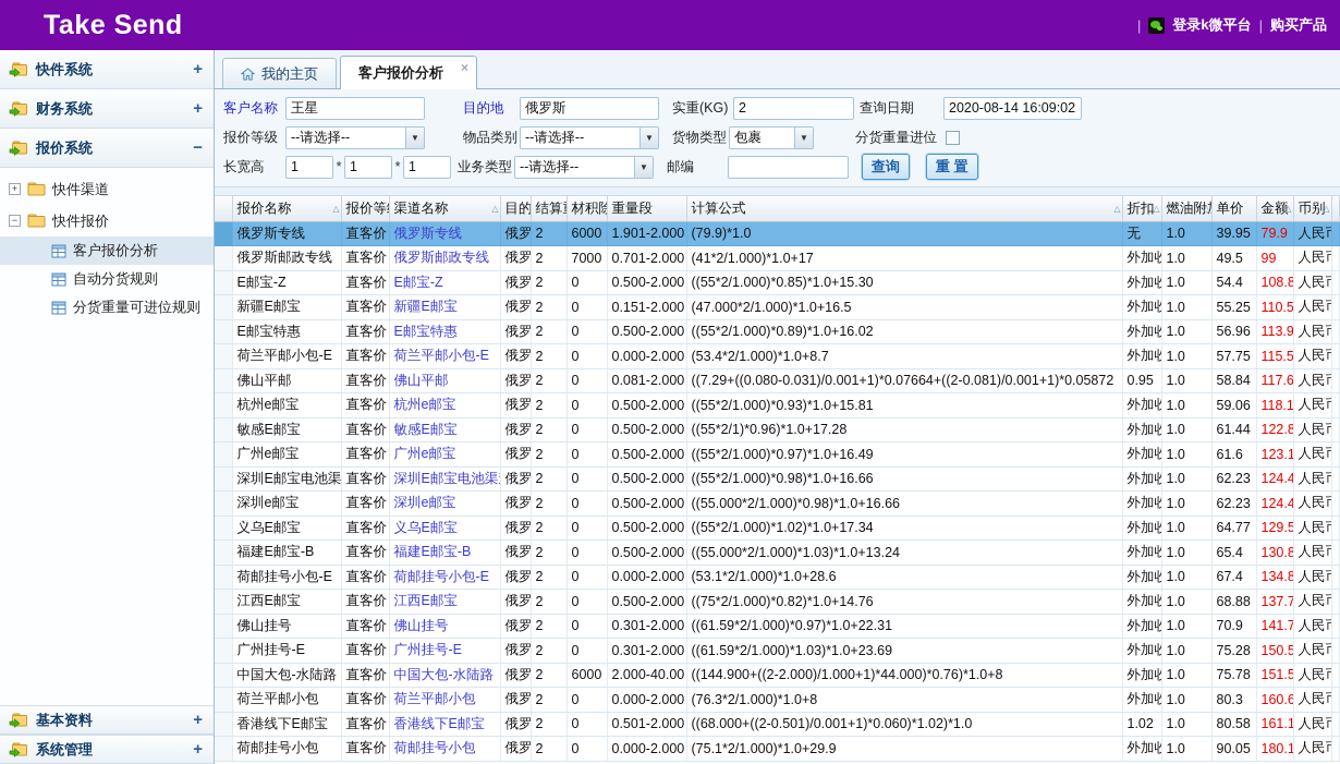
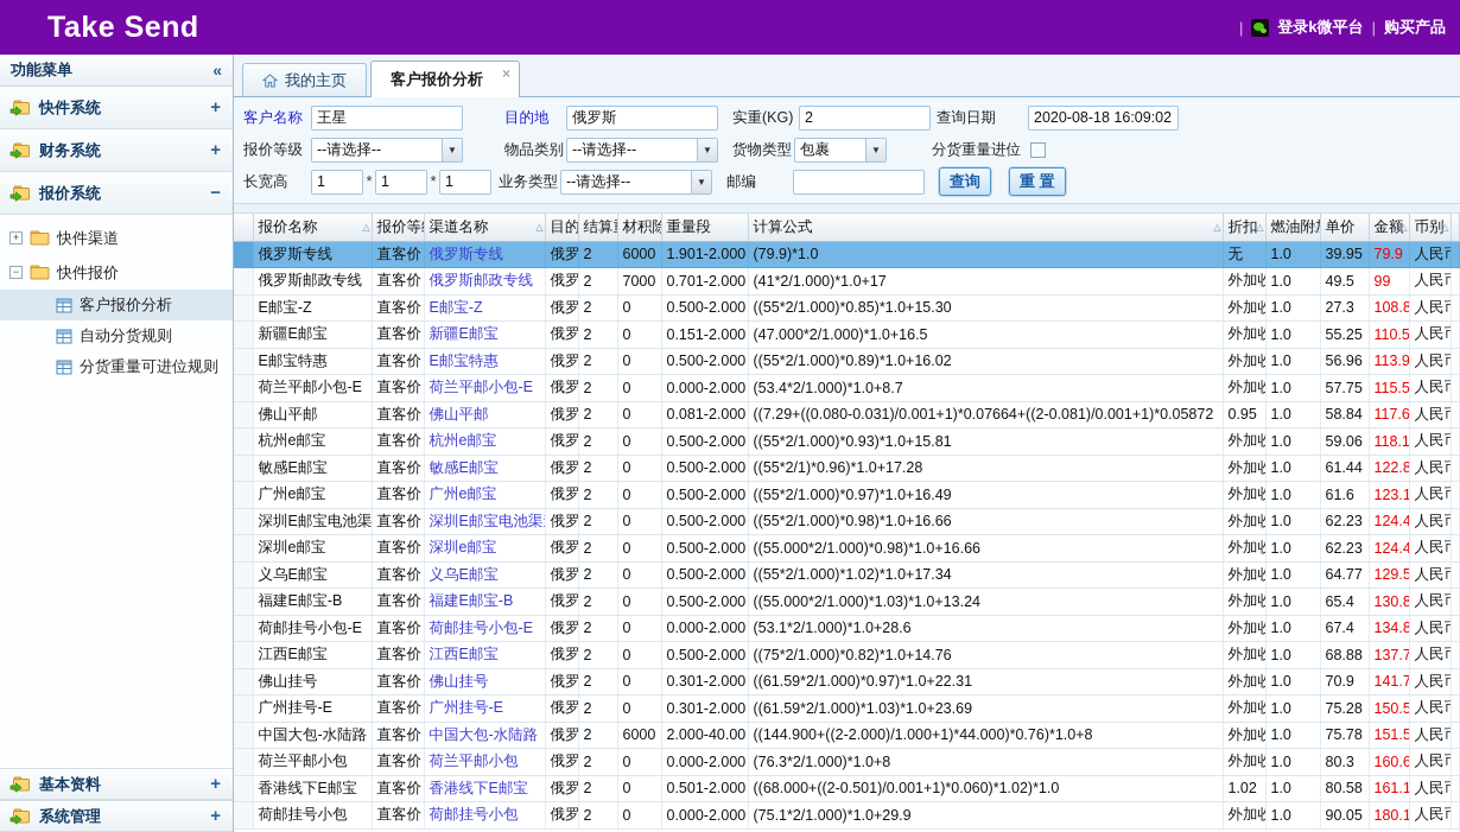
  Take Send
  |
  登录k微平台
  |
  购买产品
+ 功能菜单
+ «
  快件系统
  +
  财务系统
  +
  报价系统
  −
  +
  快件渠道
  −
  快件报价
  客户报价分析
  自动分货规则
  分货重量可进位规则
  基本资料
  +
  系统管理
  +
  我的主页
  客户报价分析
  ×
  客户名称
  王星
  目的地
  俄罗斯
  实重(KG)
  2
  查询日期
- 2020-08-14 16:09:02
+ 2020-08-18 16:09:02
  报价等级
  --请选择--
  ▼
  物品类别
  --请选择--
  ▼
  货物类型
  包裹
  ▼
  分货重量进位
  长宽高
  1
  *
  1
  *
  1
  业务类型
  --请选择--
  ▼
  邮编
  查询
  重 置
  	报价名称 △	报价等	渠道名称 △	目的	结算	材积除	重量段	计算公式 △	折扣△	燃油附△	单价	金额△	币别△
  	俄罗斯专线	直客价	俄罗斯专线	俄罗	2	6000	1.901-2.000	(79.9)*1.0	无	1.0	39.95	79.9	人民
  	俄罗斯邮政专线	直客价	俄罗斯邮政专线	俄罗	2	7000	0.701-2.000	(41*2/1.000)*1.0+17	外加收	1.0	49.5	99	人民
- 	E邮宝-Z	直客价	E邮宝-Z	俄罗	2	0	0.500-2.000	((55*2/1.000)*0.85)*1.0+15.30	外加收	1.0	54.4	108.8	人民
+ 	E邮宝-Z	直客价	E邮宝-Z	俄罗	2	0	0.500-2.000	((55*2/1.000)*0.85)*1.0+15.30	外加收	1.0	27.3	108.8	人民
  	新疆E邮宝	直客价	新疆E邮宝	俄罗	2	0	0.151-2.000	(47.000*2/1.000)*1.0+16.5	外加收	1.0	55.25	110.5	人民
  	E邮宝特惠	直客价	E邮宝特惠	俄罗	2	0	0.500-2.000	((55*2/1.000)*0.89)*1.0+16.02	外加收	1.0	56.96	113.9	人民
  	荷兰平邮小包-E	直客价	荷兰平邮小包-E	俄罗	2	0	0.000-2.000	(53.4*2/1.000)*1.0+8.7	外加收	1.0	57.75	115.5	人民
  	佛山平邮	直客价	佛山平邮	俄罗	2	0	0.081-2.000	((7.29+((0.080-0.031)/0.001+1)*0.07664+((2-0.081)/0.001+1)*0.05872	0.95	1.0	58.84	117.6	人民
  	杭州e邮宝	直客价	杭州e邮宝	俄罗	2	0	0.500-2.000	((55*2/1.000)*0.93)*1.0+15.81	外加收	1.0	59.06	118.1	人民
  	敏感E邮宝	直客价	敏感E邮宝	俄罗	2	0	0.500-2.000	((55*2/1)*0.96)*1.0+17.28	外加收	1.0	61.44	122.8	人民
  	广州e邮宝	直客价	广州e邮宝	俄罗	2	0	0.500-2.000	((55*2/1.000)*0.97)*1.0+16.49	外加收	1.0	61.6	123.1	人民
  	深圳E邮宝电池渠	直客价	深圳E邮宝电池渠	俄罗	2	0	0.500-2.000	((55*2/1.000)*0.98)*1.0+16.66	外加收	1.0	62.23	124.4	人民
  	深圳e邮宝	直客价	深圳e邮宝	俄罗	2	0	0.500-2.000	((55.000*2/1.000)*0.98)*1.0+16.66	外加收	1.0	62.23	124.4	人民
  	义乌E邮宝	直客价	义乌E邮宝	俄罗	2	0	0.500-2.000	((55*2/1.000)*1.02)*1.0+17.34	外加收	1.0	64.77	129.5	人民
  	福建E邮宝-B	直客价	福建E邮宝-B	俄罗	2	0	0.500-2.000	((55.000*2/1.000)*1.03)*1.0+13.24	外加收	1.0	65.4	130.8	人民
  	荷邮挂号小包-E	直客价	荷邮挂号小包-E	俄罗	2	0	0.000-2.000	(53.1*2/1.000)*1.0+28.6	外加收	1.0	67.4	134.8	人民
  	江西E邮宝	直客价	江西E邮宝	俄罗	2	0	0.500-2.000	((75*2/1.000)*0.82)*1.0+14.76	外加收	1.0	68.88	137.7	人民
  	佛山挂号	直客价	佛山挂号	俄罗	2	0	0.301-2.000	((61.59*2/1.000)*0.97)*1.0+22.31	外加收	1.0	70.9	141.7	人民
  	广州挂号-E	直客价	广州挂号-E	俄罗	2	0	0.301-2.000	((61.59*2/1.000)*1.03)*1.0+23.69	外加收	1.0	75.28	150.5	人民
  	中国大包-水陆路	直客价	中国大包-水陆路	俄罗	2	6000	2.000-40.00	((144.900+((2-2.000)/1.000+1)*44.000)*0.76)*1.0+8	外加收	1.0	75.78	151.5	人民
  	荷兰平邮小包	直客价	荷兰平邮小包	俄罗	2	0	0.000-2.000	(76.3*2/1.000)*1.0+8	外加收	1.0	80.3	160.6	人民
  	香港线下E邮宝	直客价	香港线下E邮宝	俄罗	2	0	0.501-2.000	((68.000+((2-0.501)/0.001+1)*0.060)*1.02)*1.0	1.02	1.0	80.58	161.1	人民
  	荷邮挂号小包	直客价	荷邮挂号小包	俄罗	2	0	0.000-2.000	(75.1*2/1.000)*1.0+29.9	外加收	1.0	90.05	180.1	人民
